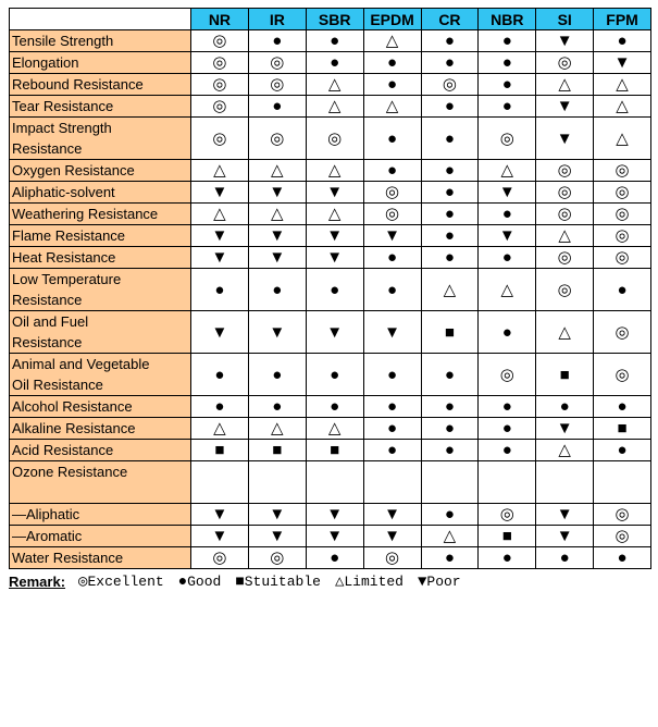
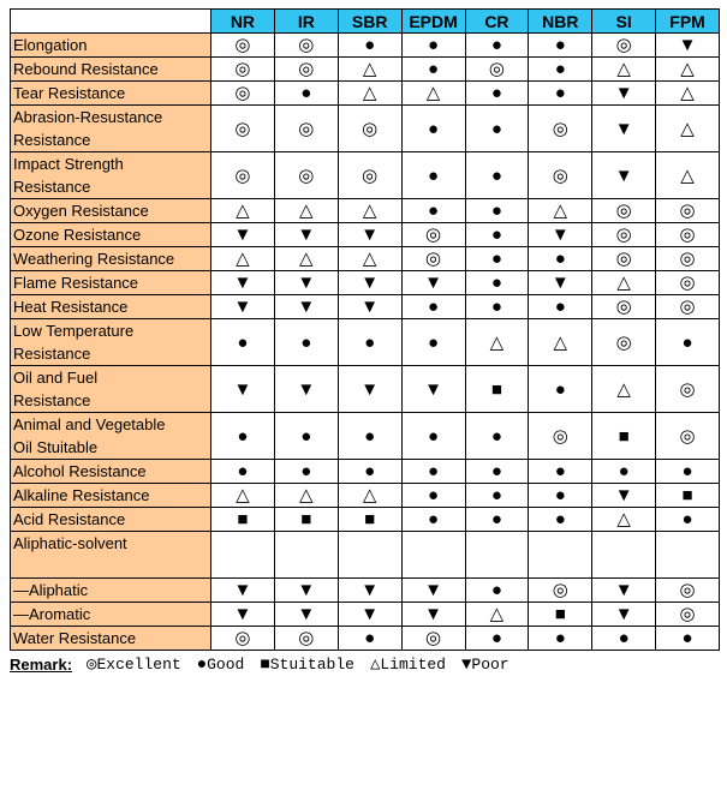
  	NR	IR	SBR	EPDM	CR	NBR	SI	FPM
- Tensile Strength	◎	●	●	△	●	●	▼	●
  Elongation	◎	◎	●	●	●	●	◎	▼
  Rebound Resistance	◎	◎	△	●	◎	●	△	△
  Tear Resistance	◎	●	△	△	●	●	▼	△
+ Abrasion-Resustance Resistance	◎	◎	◎	●	●	◎	▼	△
  Impact Strength Resistance	◎	◎	◎	●	●	◎	▼	△
  Oxygen Resistance	△	△	△	●	●	△	◎	◎
- Aliphatic-solvent	▼	▼	▼	◎	●	▼	◎	◎
+ Ozone Resistance	▼	▼	▼	◎	●	▼	◎	◎
  Weathering Resistance	△	△	△	◎	●	●	◎	◎
  Flame Resistance	▼	▼	▼	▼	●	▼	△	◎
  Heat Resistance	▼	▼	▼	●	●	●	◎	◎
  Low Temperature Resistance	●	●	●	●	△	△	◎	●
  Oil and Fuel Resistance	▼	▼	▼	▼	■	●	△	◎
- Animal and Vegetable Oil Resistance	●	●	●	●	●	◎	■	◎
+ Animal and Vegetable Oil Stuitable	●	●	●	●	●	◎	■	◎
  Alcohol Resistance	●	●	●	●	●	●	●	●
  Alkaline Resistance	△	△	△	●	●	●	▼	■
  Acid Resistance	■	■	■	●	●	●	△	●
- Ozone Resistance
+ Aliphatic-solvent
  —Aliphatic	▼	▼	▼	▼	●	◎	▼	◎
  —Aromatic	▼	▼	▼	▼	△	■	▼	◎
  Water Resistance	◎	◎	●	◎	●	●	●	●
  Remark:
  ◎Excellent ●Good ■Stuitable △Limited ▼Poor
